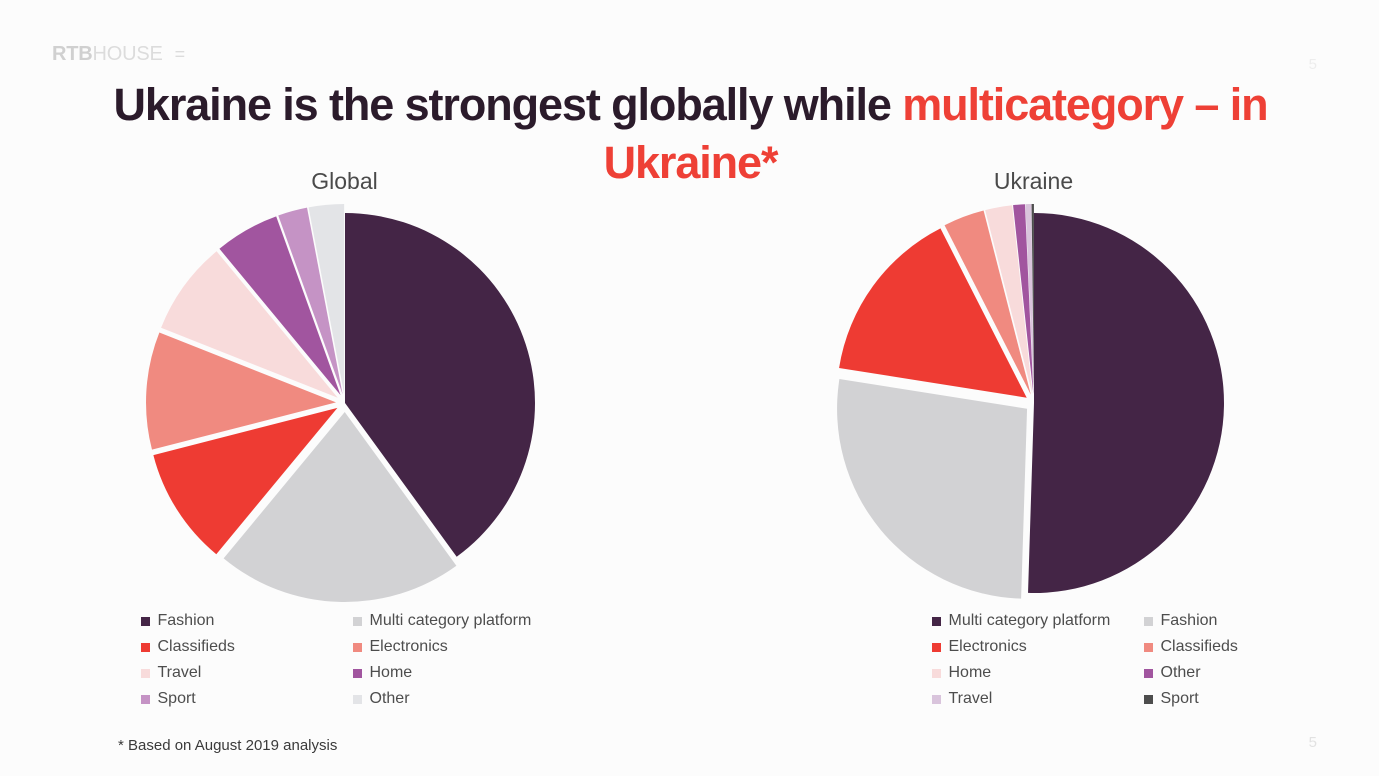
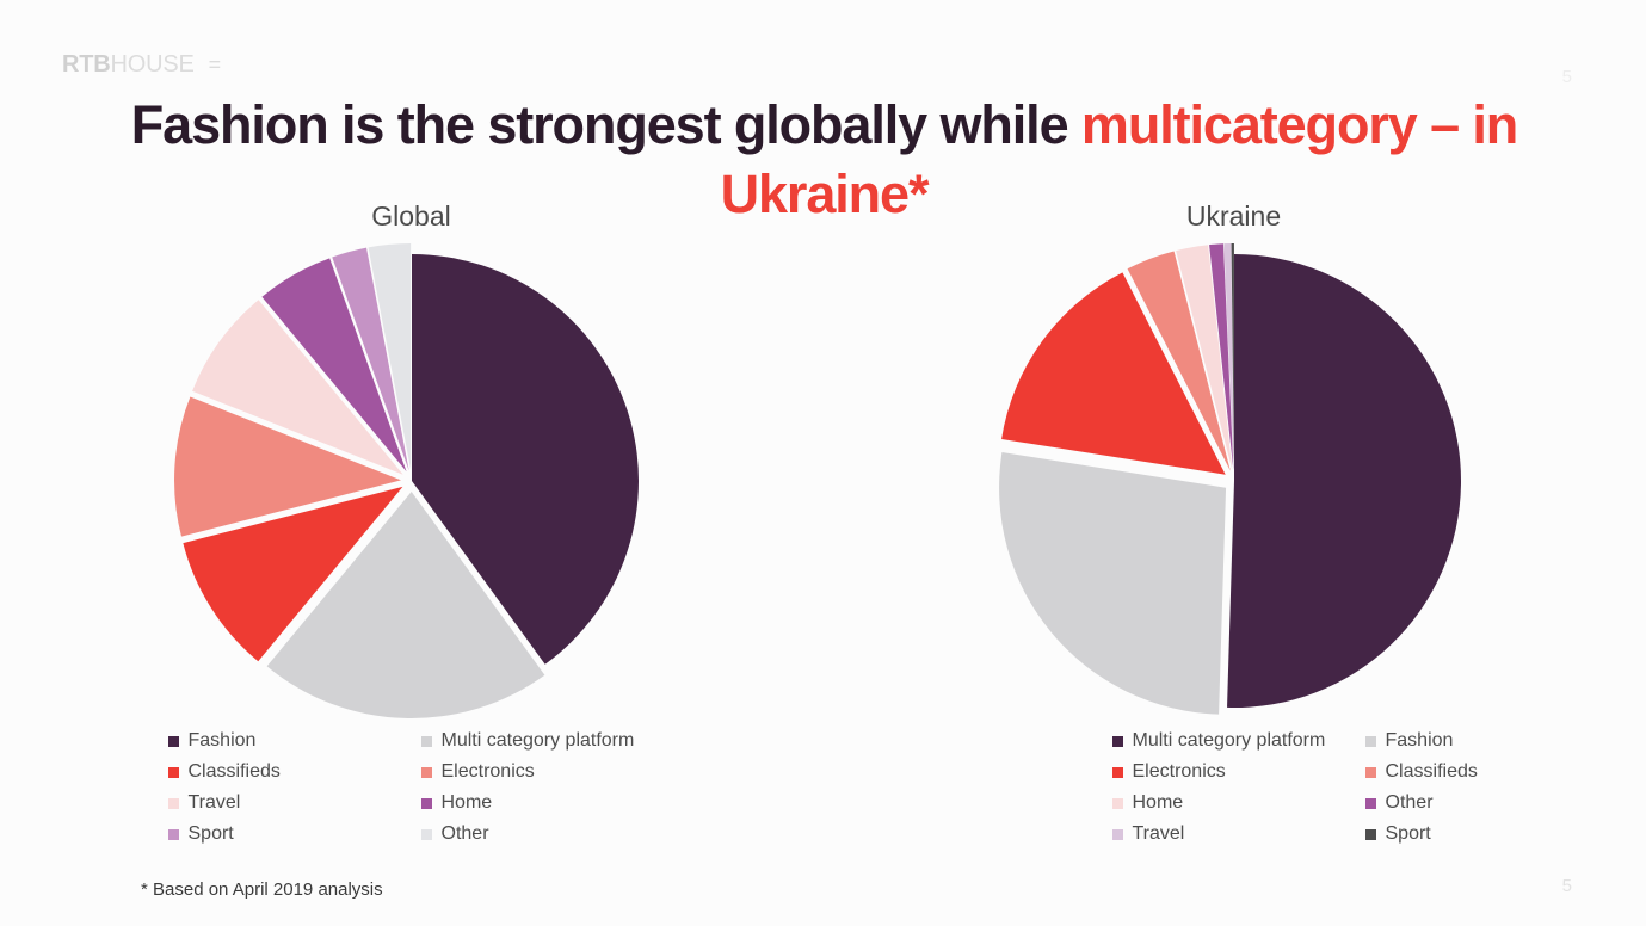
  RTB
  HOUSE
  =
  5
- Ukraine is the strongest globally while multicategory – in Ukraine*
+ Fashion is the strongest globally while multicategory – in Ukraine*
  Global
  Fashion
  Multi category platform
  Classifieds
  Electronics
  Travel
  Home
  Sport
  Other
  Ukraine
  Multi category platform
  Fashion
  Electronics
  Classifieds
  Home
  Other
  Travel
  Sport
- * Based on August 2019 analysis
+ * Based on April 2019 analysis
